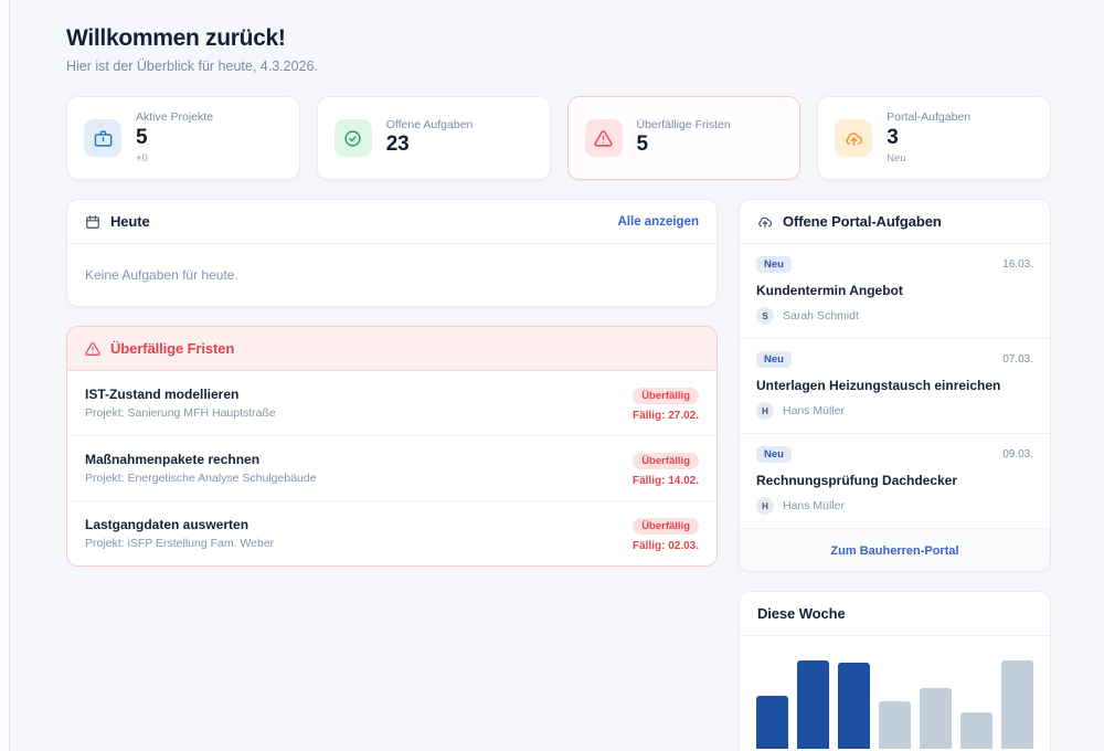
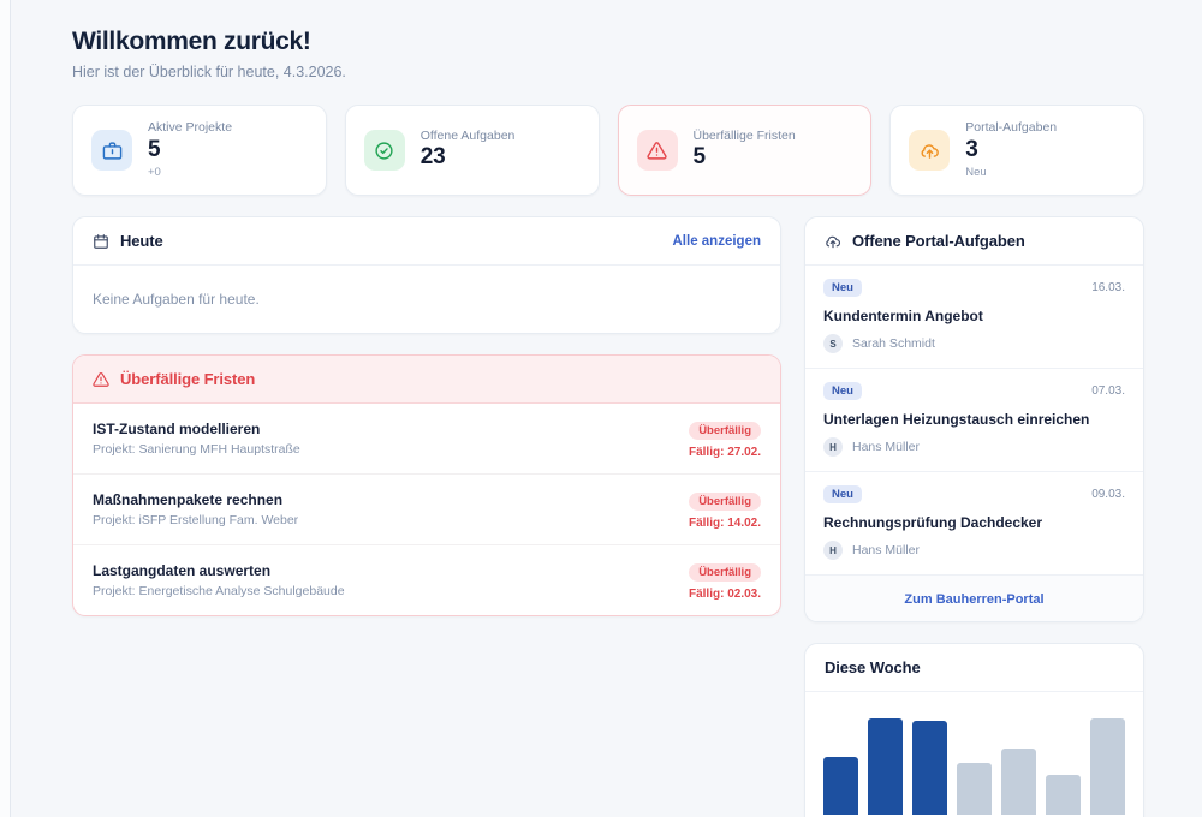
  Willkommen zurück!
  Hier ist der Überblick für heute, 4.3.2026.
  Aktive Projekte
  5
  +0
  Offene Aufgaben
  23
  Überfällige Fristen
  5
  Portal-Aufgaben
  3
  Neu
  Heute
  Alle anzeigen
  Keine Aufgaben für heute.
  Überfällige Fristen
  IST-Zustand modellieren
  Projekt: Sanierung MFH Hauptstraße
  Überfällig
  Fällig: 27.02.
  Maßnahmenpakete rechnen
- Projekt: Energetische Analyse Schulgebäude
+ Projekt: iSFP Erstellung Fam. Weber
  Überfällig
  Fällig: 14.02.
  Lastgangdaten auswerten
- Projekt: iSFP Erstellung Fam. Weber
+ Projekt: Energetische Analyse Schulgebäude
  Überfällig
  Fällig: 02.03.
  Offene Portal-Aufgaben
  Neu
  16.03.
  Kundentermin Angebot
  S
  Sarah Schmidt
  Neu
  07.03.
  Unterlagen Heizungstausch einreichen
  H
  Hans Müller
  Neu
  09.03.
  Rechnungsprüfung Dachdecker
  H
  Hans Müller
  Zum Bauherren-Portal
  Diese Woche
